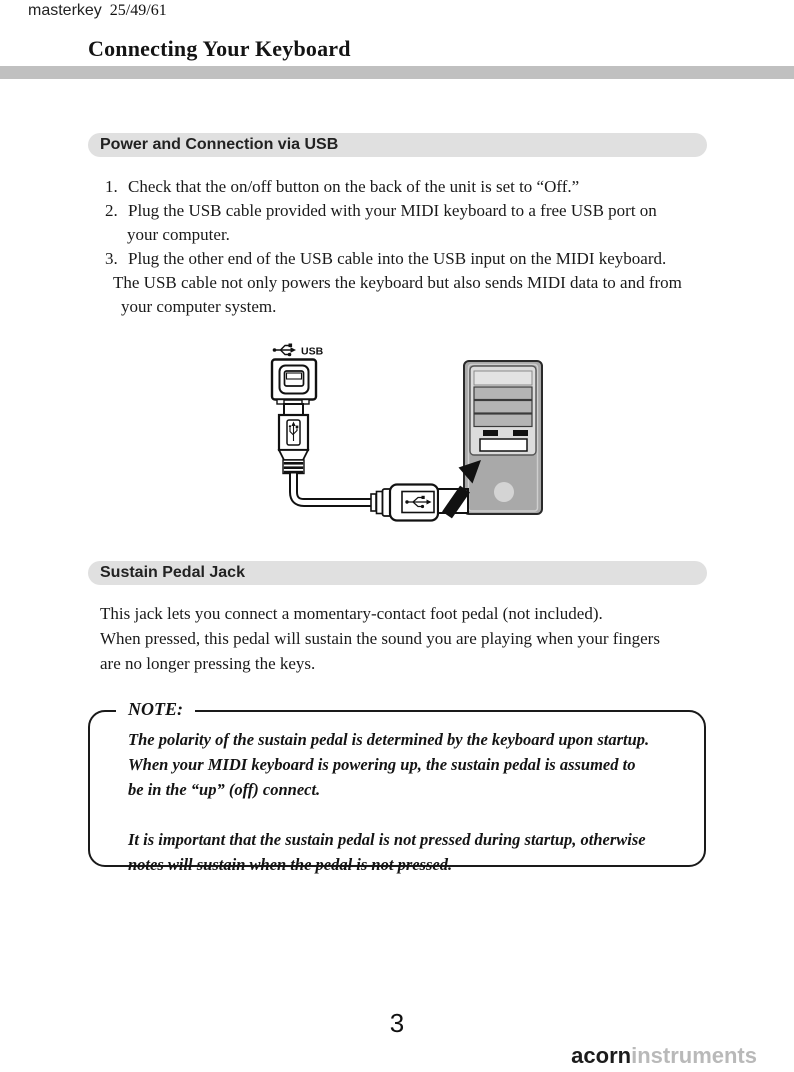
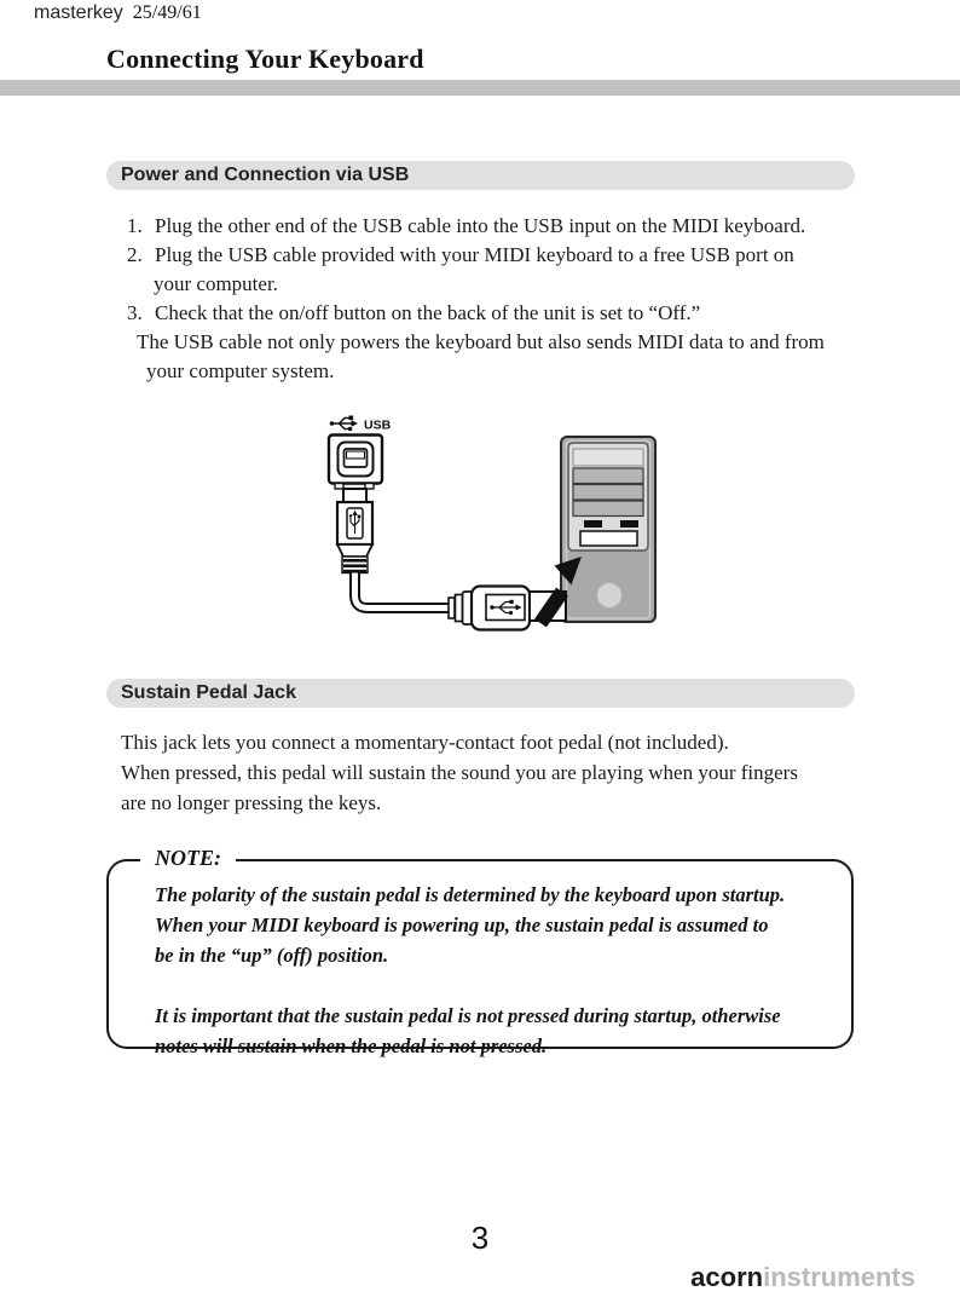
  masterkey 25/49/61
  Connecting Your Keyboard
  Power and Connection via USB
- 1. Check that the on/off button on the back of the unit is set to “Off.”
+ 1. Plug the other end of the USB cable into the USB input on the MIDI keyboard.
  2. Plug the USB cable provided with your MIDI keyboard to a free USB port on
  your computer.
- 3. Plug the other end of the USB cable into the USB input on the MIDI keyboard.
+ 3. Check that the on/off button on the back of the unit is set to “Off.”
  The USB cable not only powers the keyboard but also sends MIDI data to and from
  your computer system.
  USB
  Sustain Pedal Jack
  This jack lets you connect a momentary-contact foot pedal (not included).
  When pressed, this pedal will sustain the sound you are playing when your fingers
  are no longer pressing the keys.
  NOTE:
  The polarity of the sustain pedal is determined by the keyboard upon startup.
  When your MIDI keyboard is powering up, the sustain pedal is assumed to
- be in the “up” (off) connect.
+ be in the “up” (off) position.
  It is important that the sustain pedal is not pressed during startup, otherwise
  notes will sustain when the pedal is not pressed.
  3
  acorninstruments
